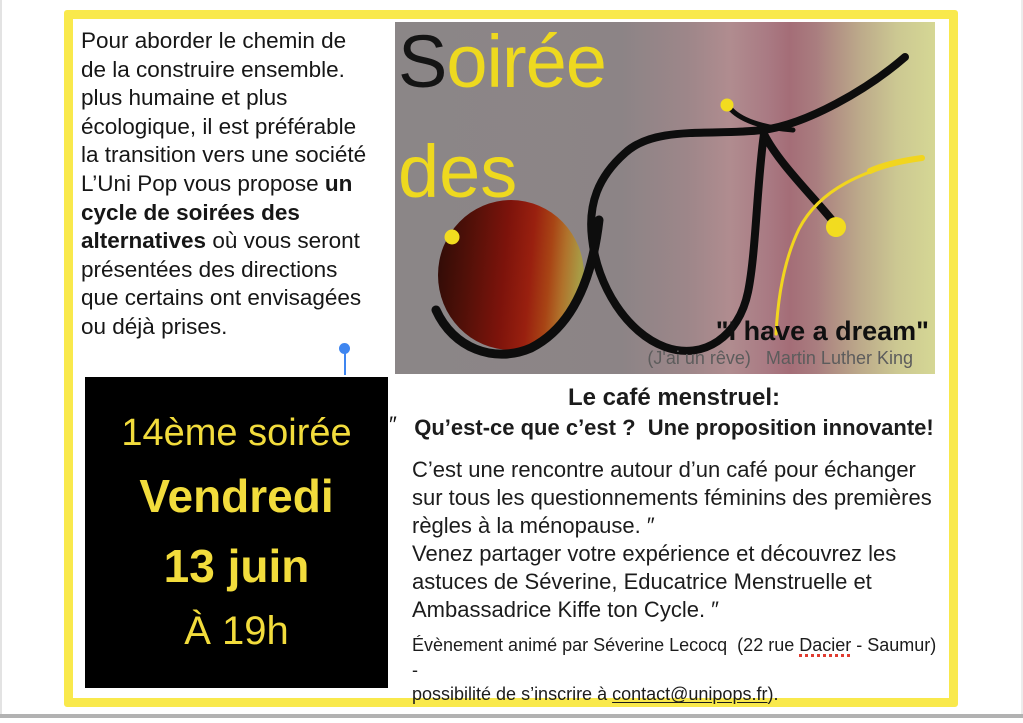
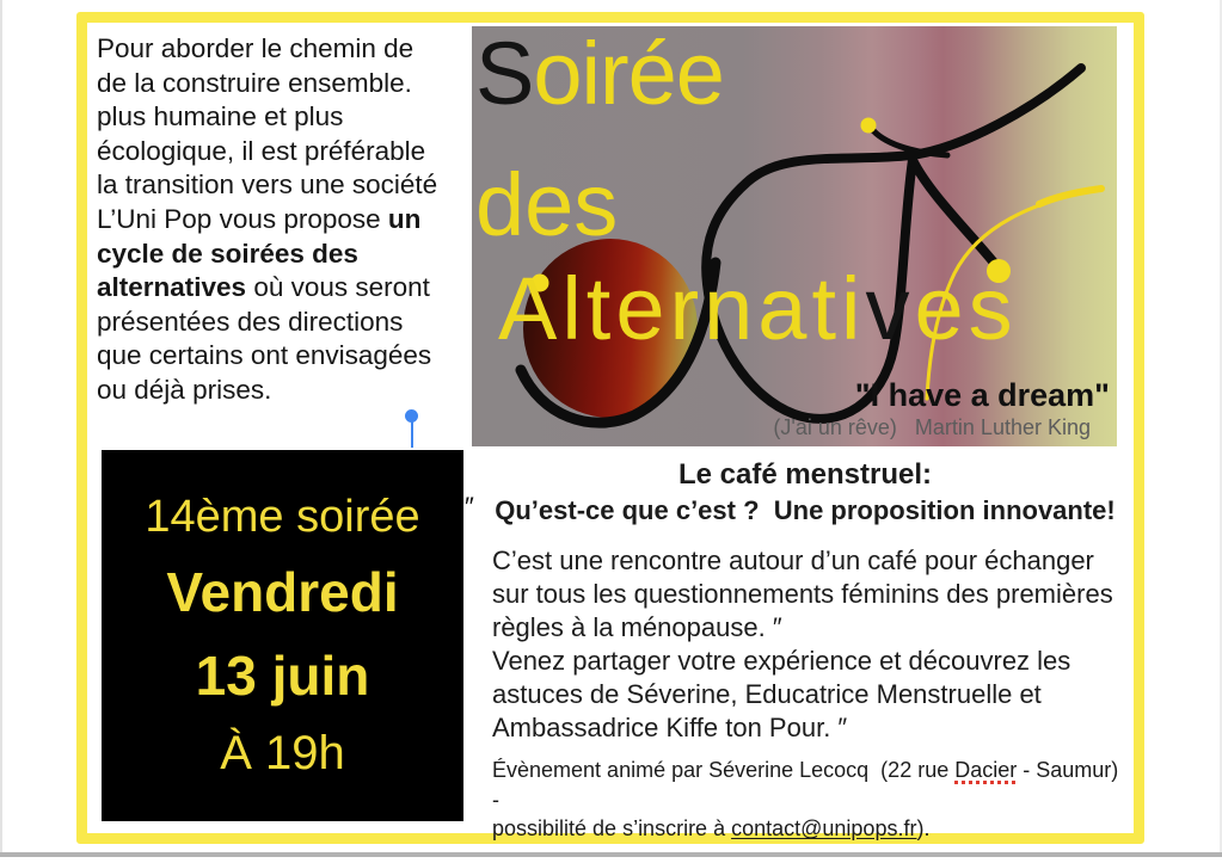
  Pour aborder le chemin de
  de la construire ensemble.
  plus humaine et plus
  écologique, il est préférable
  la transition vers une société
  L’Uni Pop vous propose un
  cycle de soirées des
  alternatives où vous seront
  présentées des directions
  que certains ont envisagées
  ou déjà prises.
  Soirée
  des
+ Alternatives
  "I have a dream"
  (J'ai un rêve) Martin Luther King
  14ème soirée
  Vendredi
  13 juin
  À 19h
  ″
  Le café menstruel:
  Qu’est-ce que c’est ? Une proposition innovante!
  C’est une rencontre autour d’un café pour échanger
  sur tous les questionnements féminins des premières
  règles à la ménopause. ″
  Venez partager votre expérience et découvrez les
  astuces de Séverine, Educatrice Menstruelle et
- Ambassadrice Kiffe ton Cycle. ″
+ Ambassadrice Kiffe ton Pour. ″
  Évènement animé par Séverine Lecocq (22 rue Dacier - Saumur) -
  possibilité de s’inscrire à contact@unipops.fr).
